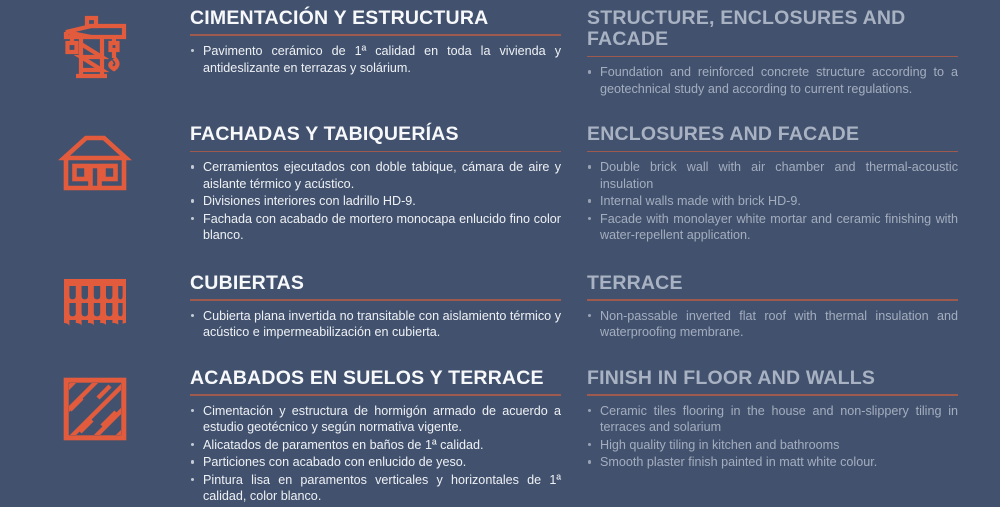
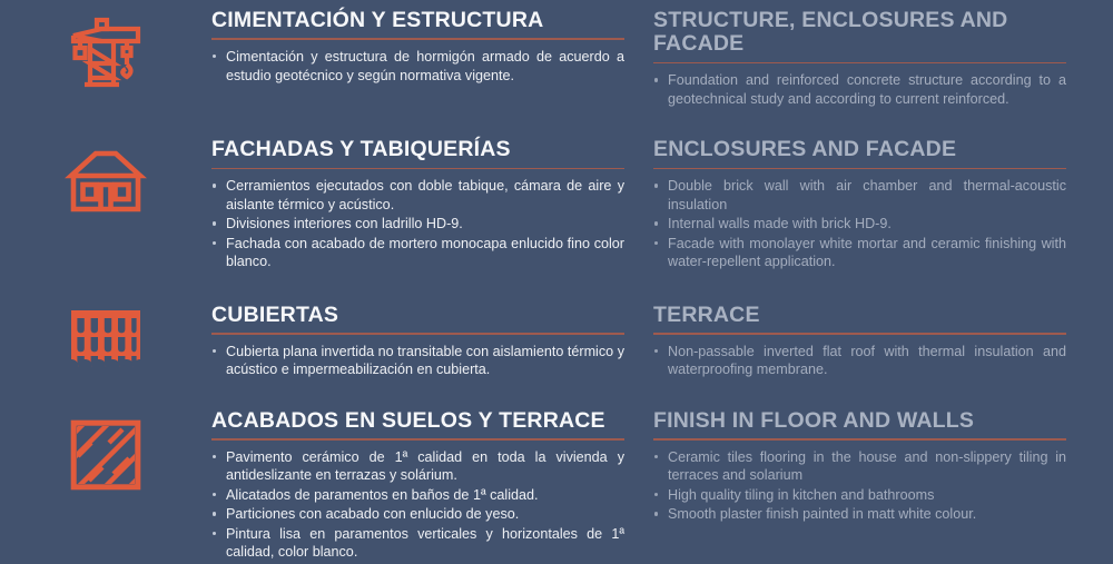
  CIMENTACIÓN Y ESTRUCTURA
- Pavimento cerámico de 1ª calidad en toda la vivienda y antideslizante en terrazas y solárium.
+ Cimentación y estructura de hormigón armado de acuerdo a estudio geotécnico y según normativa vigente.
  STRUCTURE, ENCLOSURES AND FACADE
- Foundation and reinforced concrete structure according to a geotechnical study and according to current regulations.
+ Foundation and reinforced concrete structure according to a geotechnical study and according to current reinforced.
  FACHADAS Y TABIQUERÍAS
  Cerramientos ejecutados con doble tabique, cámara de aire y aislante térmico y acústico.
  Divisiones interiores con ladrillo HD-9.
  Fachada con acabado de mortero monocapa enlucido fino color blanco.
  ENCLOSURES AND FACADE
  Double brick wall with air chamber and thermal-acoustic insulation
  Internal walls made with brick HD-9.
  Facade with monolayer white mortar and ceramic finishing with water-repellent application.
  CUBIERTAS
  Cubierta plana invertida no transitable con aislamiento térmico y acústico e impermeabilización en cubierta.
  TERRACE
  Non-passable inverted flat roof with thermal insulation and waterproofing membrane.
  ACABADOS EN SUELOS Y TERRACE
- Cimentación y estructura de hormigón armado de acuerdo a estudio geotécnico y según normativa vigente.
+ Pavimento cerámico de 1ª calidad en toda la vivienda y antideslizante en terrazas y solárium.
  Alicatados de paramentos en baños de 1ª calidad.
  Particiones con acabado con enlucido de yeso.
  Pintura lisa en paramentos verticales y horizontales de 1ª calidad, color blanco.
  FINISH IN FLOOR AND WALLS
  Ceramic tiles flooring in the house and non-slippery tiling in terraces and solarium
  High quality tiling in kitchen and bathrooms
  Smooth plaster finish painted in matt white colour.
